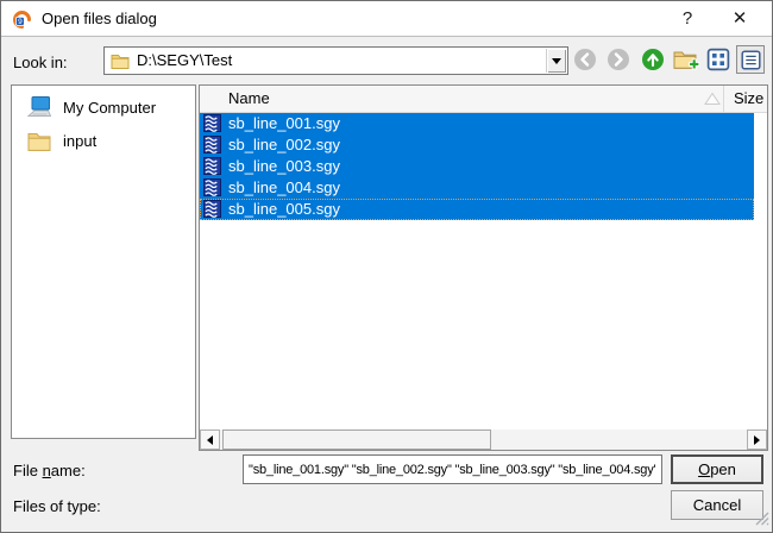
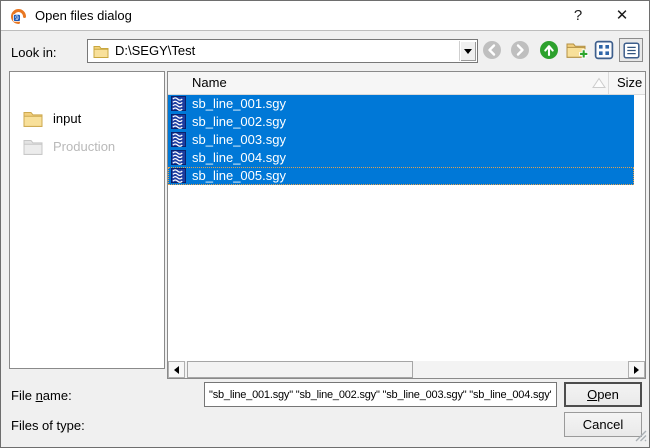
  Open files dialog
  ?
  ✕
  Look in:
  D:\SEGY\Test
- My Computer
  input
+ Production
  Name
  Size
  sb_line_001.sgy
  sb_line_002.sgy
  sb_line_003.sgy
  sb_line_004.sgy
  sb_line_005.sgy
  File name:
  "sb_line_001.sgy" "sb_line_002.sgy" "sb_line_003.sgy" "sb_line_004.sgy"
  Open
  Files of type:
  Cancel
